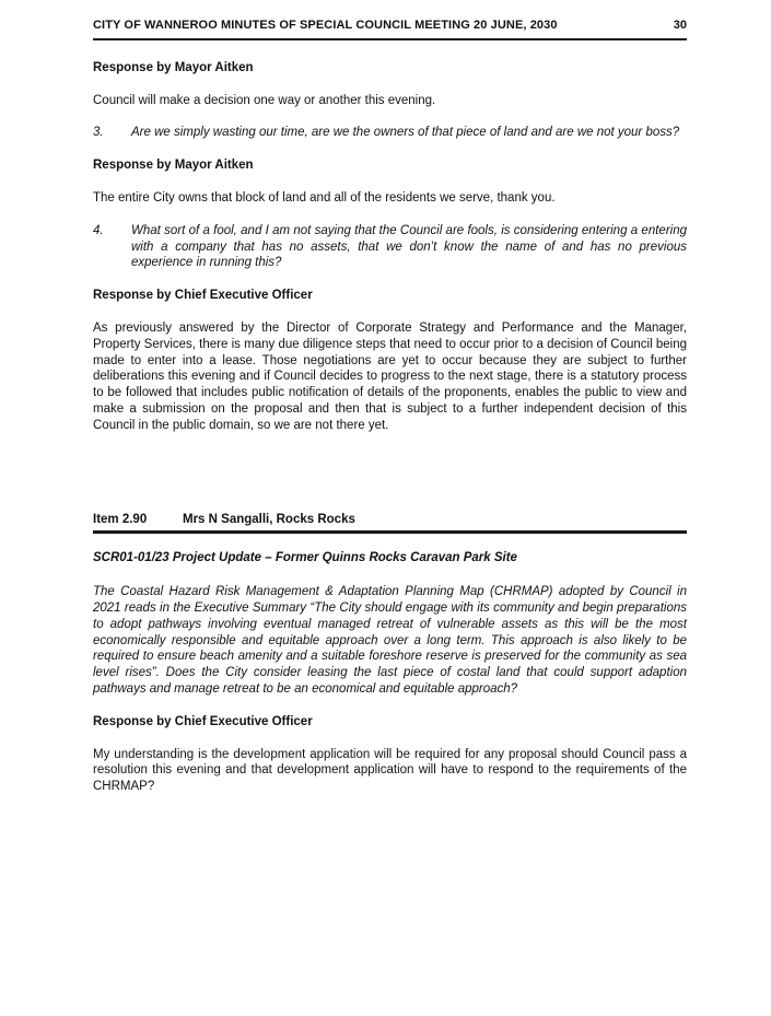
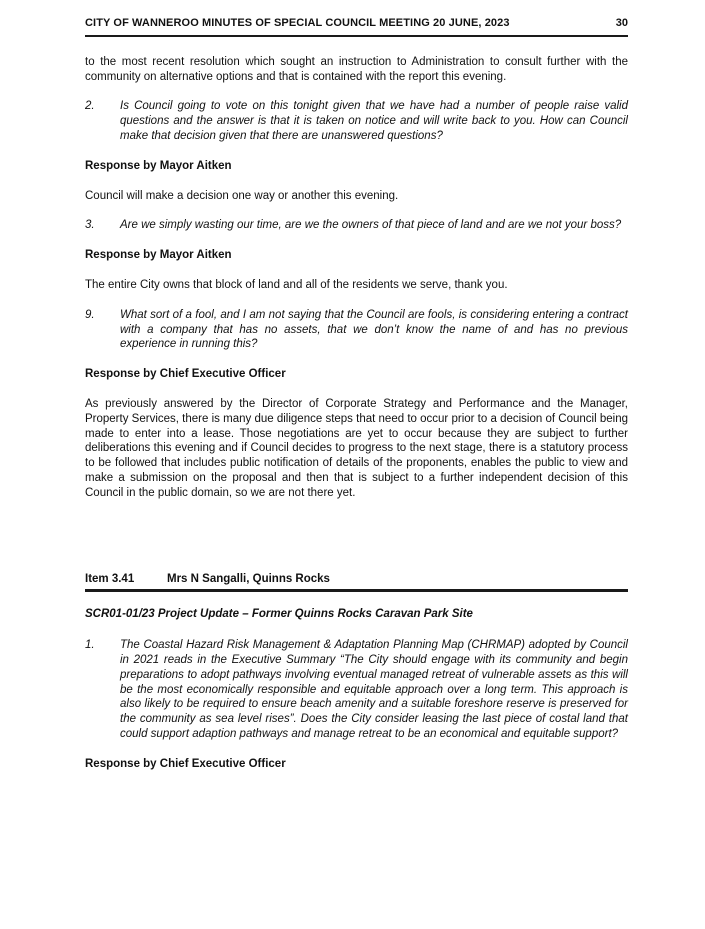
- CITY OF WANNEROO MINUTES OF SPECIAL COUNCIL MEETING 20 JUNE, 2030
+ CITY OF WANNEROO MINUTES OF SPECIAL COUNCIL MEETING 20 JUNE, 2023
  30
+ to the most recent resolution which sought an instruction to Administration to consult further with the community on alternative options and that is contained with the report this evening.
+ 2.
+ Is Council going to vote on this tonight given that we have had a number of people raise valid questions and the answer is that it is taken on notice and will write back to you. How can Council make that decision given that there are unanswered questions?
  Response by Mayor Aitken
  Council will make a decision one way or another this evening.
  3.
  Are we simply wasting our time, are we the owners of that piece of land and are we not your boss?
  Response by Mayor Aitken
  The entire City owns that block of land and all of the residents we serve, thank you.
- 4.
+ 9.
- What sort of a fool, and I am not saying that the Council are fools, is considering entering a entering with a company that has no assets, that we don’t know the name of and has no previous experience in running this?
+ What sort of a fool, and I am not saying that the Council are fools, is considering entering a contract with a company that has no assets, that we don’t know the name of and has no previous experience in running this?
  Response by Chief Executive Officer
  As previously answered by the Director of Corporate Strategy and Performance and the Manager, Property Services, there is many due diligence steps that need to occur prior to a decision of Council being made to enter into a lease. Those negotiations are yet to occur because they are subject to further deliberations this evening and if Council decides to progress to the next stage, there is a statutory process to be followed that includes public notification of details of the proponents, enables the public to view and make a submission on the proposal and then that is subject to a further independent decision of this Council in the public domain, so we are not there yet.
- Item 2.90
+ Item 3.41
- Mrs N Sangalli, Rocks Rocks
+ Mrs N Sangalli, Quinns Rocks
  SCR01-01/23 Project Update – Former Quinns Rocks Caravan Park Site
+ 1.
- The Coastal Hazard Risk Management & Adaptation Planning Map (CHRMAP) adopted by Council in 2021 reads in the Executive Summary “The City should engage with its community and begin preparations to adopt pathways involving eventual managed retreat of vulnerable assets as this will be the most economically responsible and equitable approach over a long term. This approach is also likely to be required to ensure beach amenity and a suitable foreshore reserve is preserved for the community as sea level rises”. Does the City consider leasing the last piece of costal land that could support adaption pathways and manage retreat to be an economical and equitable approach?
+ The Coastal Hazard Risk Management & Adaptation Planning Map (CHRMAP) adopted by Council in 2021 reads in the Executive Summary “The City should engage with its community and begin preparations to adopt pathways involving eventual managed retreat of vulnerable assets as this will be the most economically responsible and equitable approach over a long term. This approach is also likely to be required to ensure beach amenity and a suitable foreshore reserve is preserved for the community as sea level rises”. Does the City consider leasing the last piece of costal land that could support adaption pathways and manage retreat to be an economical and equitable support?
  Response by Chief Executive Officer
- My understanding is the development application will be required for any proposal should Council pass a resolution this evening and that development application will have to respond to the requirements of the CHRMAP?
